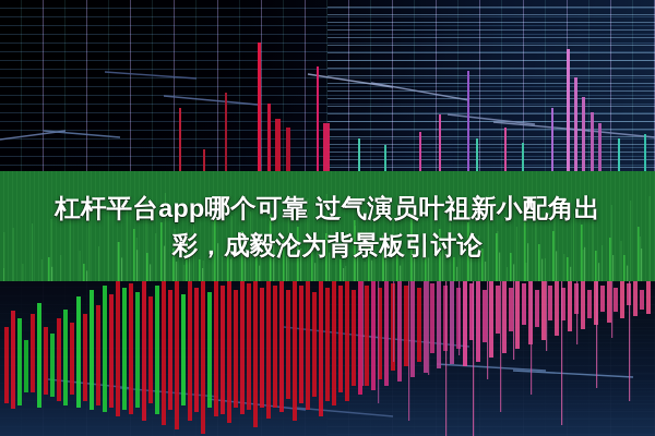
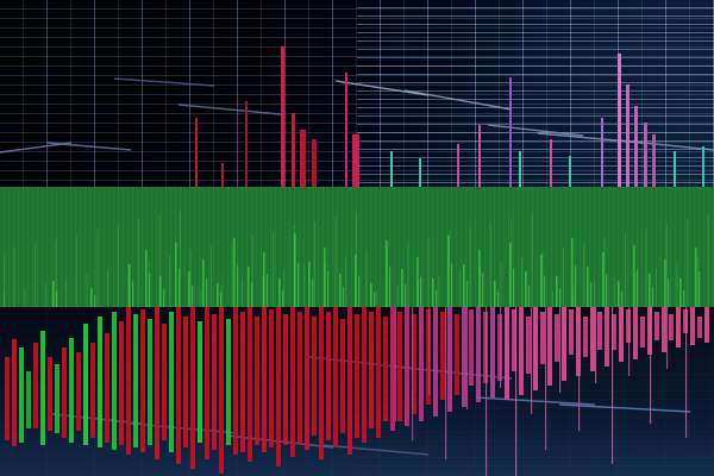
- 杠杆平台app哪个可靠 过气演员叶祖新小配角出
- 彩，成毅沦为背景板引讨论
